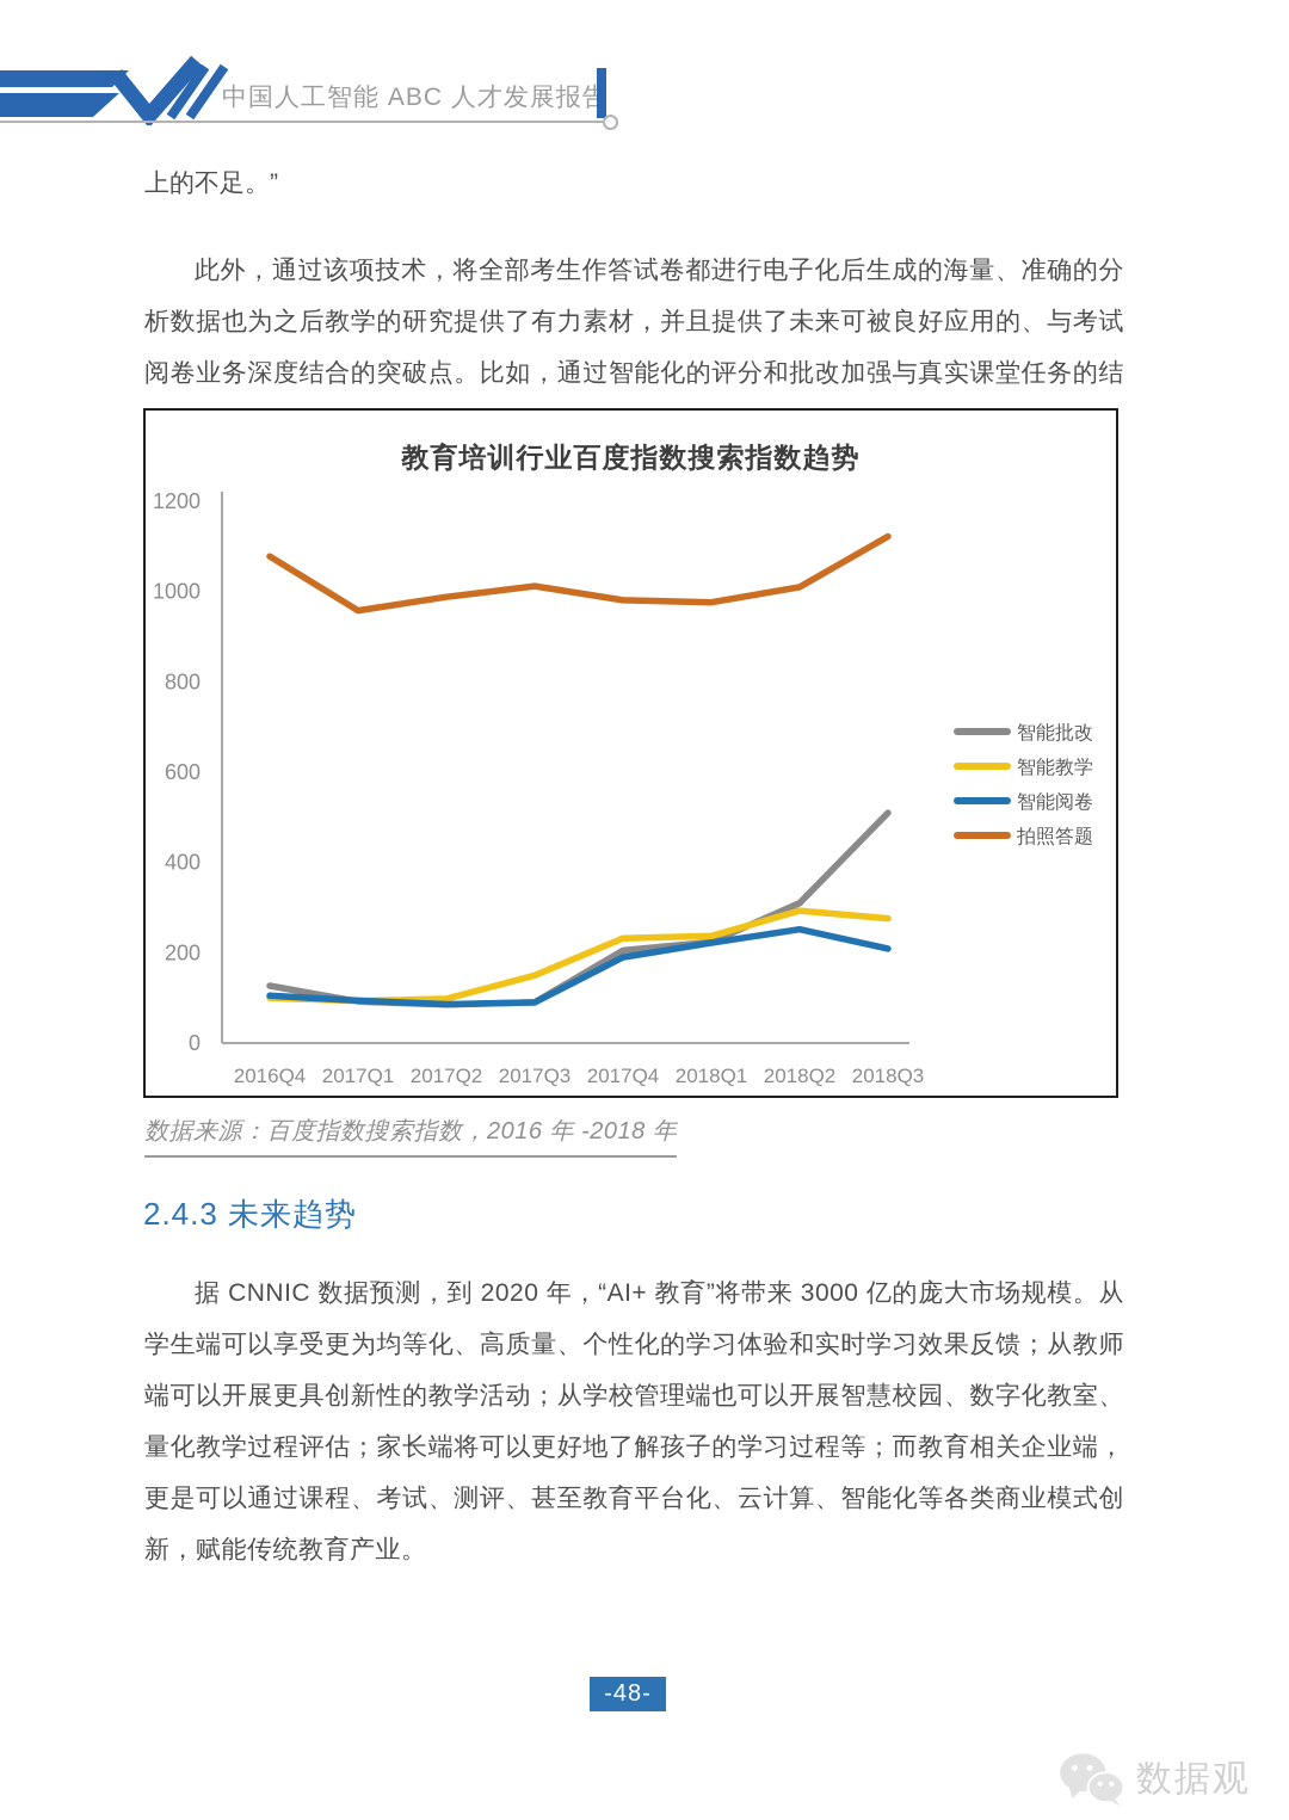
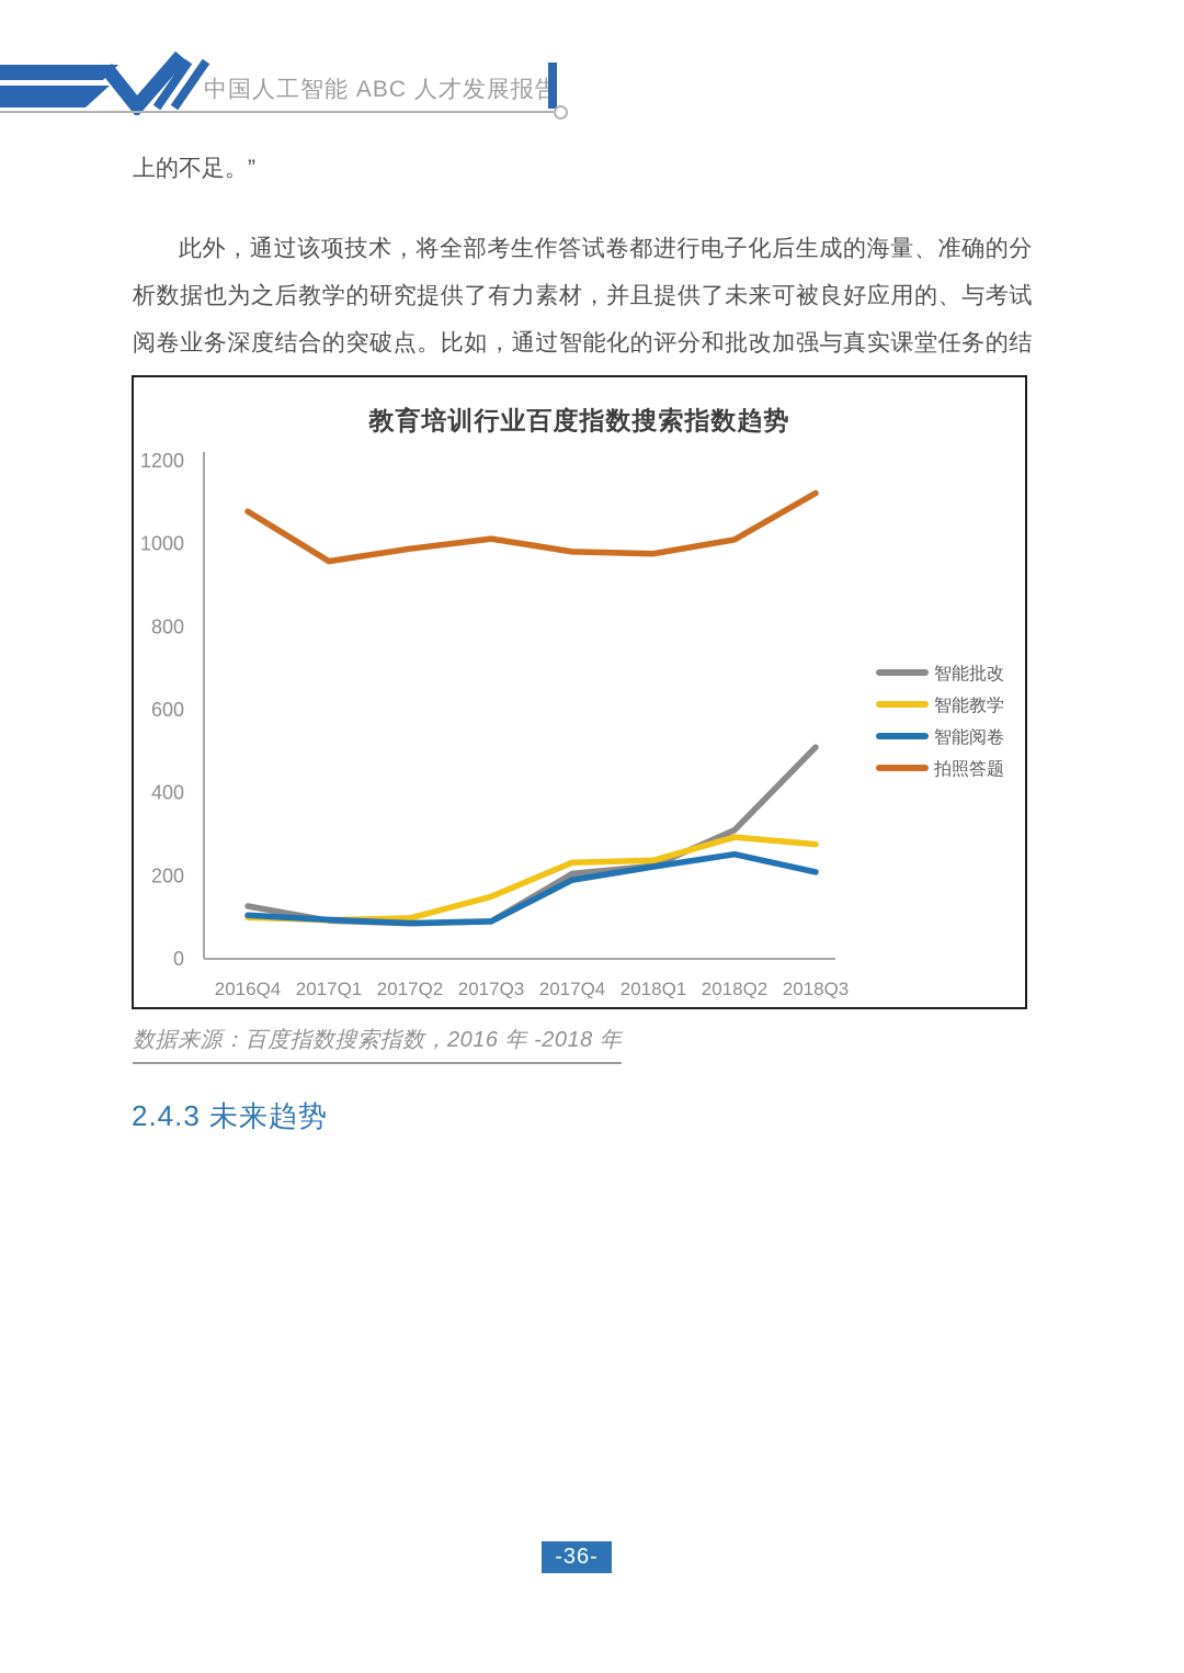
  中国人工智能 ABC 人才发展报告
  上的不足。”
  此外，通过该项技术，将全部考生作答试卷都进行电子化后生成的海量、准确的分析数据也为之后教学的研究提供了有力素材，并且提供了未来可被良好应用的、与考试阅卷业务深度结合的突破点。比如，通过智能化的评分和批改加强与真实课堂任务的结
  教育培训行业百度指数搜索指数趋势
  0
  200
  400
  600
  800
  1000
  1200
  2016Q4
  2017Q1
  2017Q2
  2017Q3
  2017Q4
  2018Q1
  2018Q2
  2018Q3
  智能批改
  智能教学
  智能阅卷
  拍照答题
  数据来源：百度指数搜索指数，2016 年 -2018 年
  2.4.3 未来趋势
- 据 CNNIC 数据预测，到 2020 年，“AI+ 教育”将带来 3000 亿的庞大市场规模。从学生端可以享受更为均等化、高质量、个性化的学习体验和实时学习效果反馈；从教师端可以开展更具创新性的教学活动；从学校管理端也可以开展智慧校园、数字化教室、量化教学过程评估；家长端将可以更好地了解孩子的学习过程等；而教育相关企业端，更是可以通过课程、考试、测评、甚至教育平台化、云计算、智能化等各类商业模式创新，赋能传统教育产业。
- -48-
+ -36-
- 数据观
